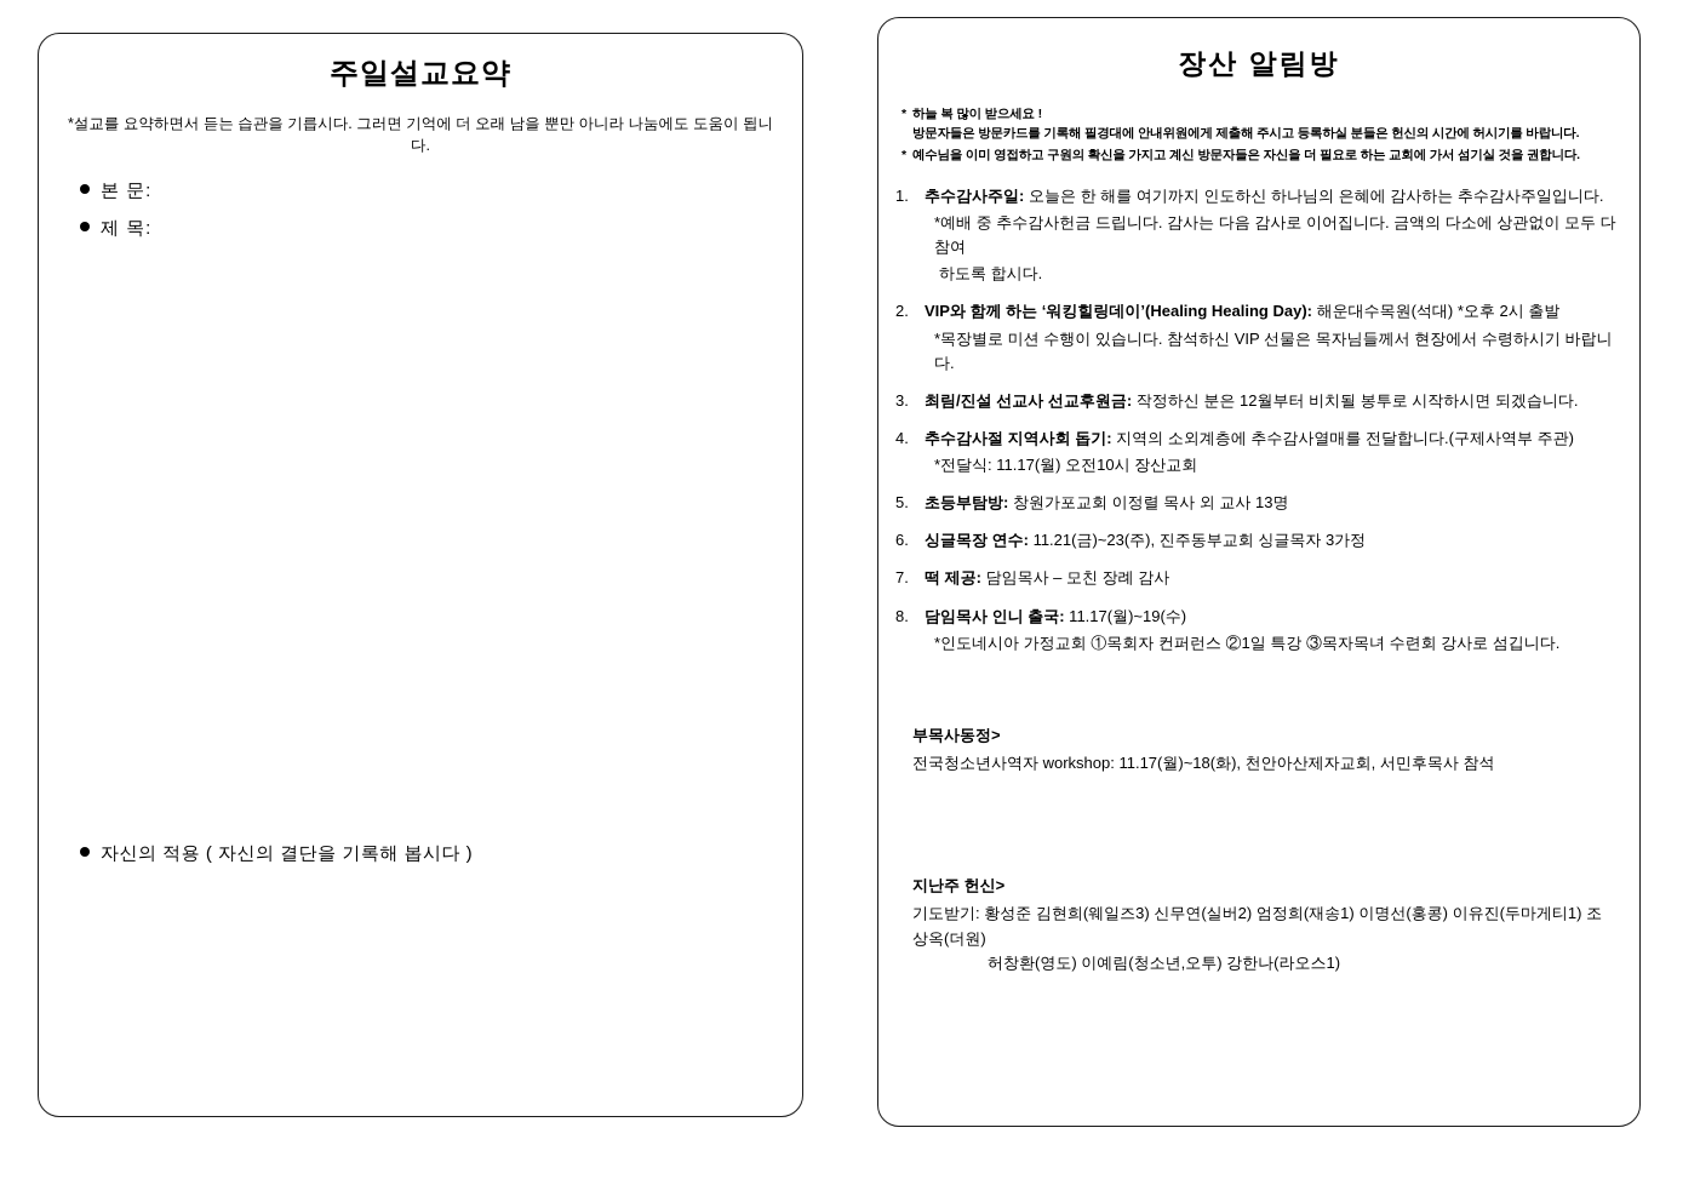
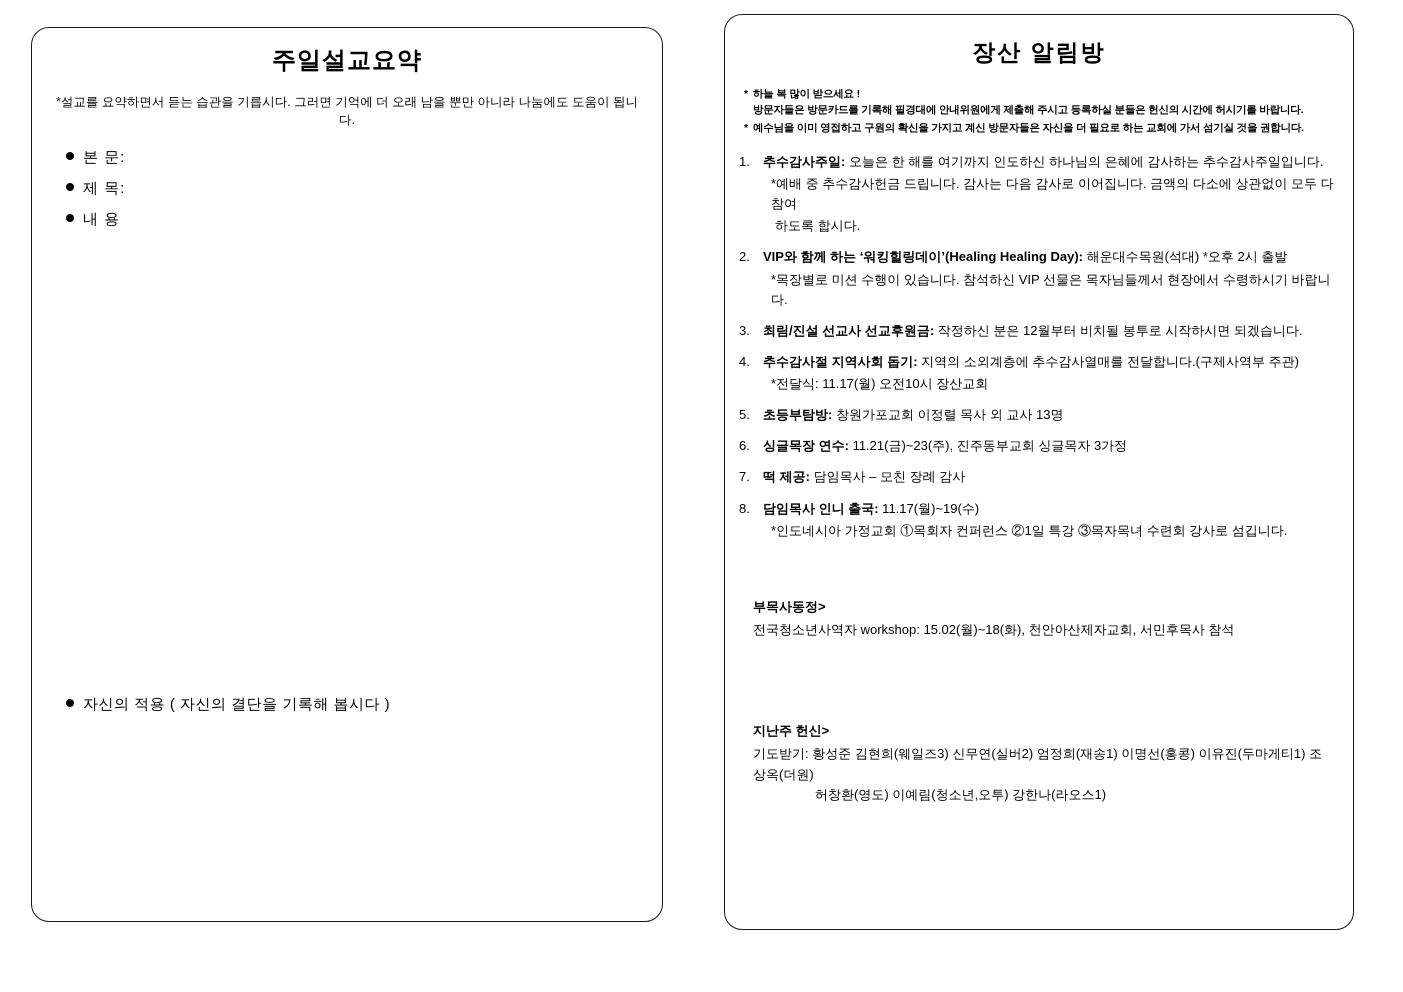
  주일설교요약
  *설교를 요약하면서 듣는 습관을 기릅시다. 그러면 기억에 더 오래 남을 뿐만 아니라 나눔에도 도움이 됩니다.
  본 문:
  제 목:
+ 내 용
  자신의 적용 ( 자신의 결단을 기록해 봅시다 )
  장산 알림방
  *
  하늘 복 많이 받으세요 !
  방문자들은 방문카드를 기록해 필경대에 안내위원에게 제출해 주시고 등록하실 분들은 헌신의 시간에 허시기를 바랍니다.
  *
  예수님을 이미 영접하고 구원의 확신을 가지고 계신 방문자들은 자신을 더 필요로 하는 교회에 가서 섬기실 것을 권합니다.
  1.
  추수감사주일: 오늘은 한 해를 여기까지 인도하신 하나님의 은혜에 감사하는 추수감사주일입니다.
  *예배 중 추수감사헌금 드립니다. 감사는 다음 감사로 이어집니다. 금액의 다소에 상관없이 모두 다 참여
  하도록 합시다.
  2.
  VIP와 함께 하는 ‘워킹힐링데이’(Healing Healing Day): 해운대수목원(석대) *오후 2시 출발
  *목장별로 미션 수행이 있습니다. 참석하신 VIP 선물은 목자님들께서 현장에서 수령하시기 바랍니다.
  3.
  최림/진설 선교사 선교후원금: 작정하신 분은 12월부터 비치될 봉투로 시작하시면 되겠습니다.
  4.
  추수감사절 지역사회 돕기: 지역의 소외계층에 추수감사열매를 전달합니다.(구제사역부 주관)
  *전달식: 11.17(월) 오전10시 장산교회
  5.
  초등부탐방: 창원가포교회 이정렬 목사 외 교사 13명
  6.
  싱글목장 연수: 11.21(금)~23(주), 진주동부교회 싱글목자 3가정
  7.
  떡 제공: 담임목사 – 모친 장례 감사
  8.
  담임목사 인니 출국: 11.17(월)~19(수)
  *인도네시아 가정교회 ①목회자 컨퍼런스 ②1일 특강 ③목자목녀 수련회 강사로 섬깁니다.
  부목사동정>
- 전국청소년사역자 workshop: 11.17(월)~18(화), 천안아산제자교회, 서민후목사 참석
+ 전국청소년사역자 workshop: 15.02(월)~18(화), 천안아산제자교회, 서민후목사 참석
  지난주 헌신>
  기도받기: 황성준 김현희(웨일즈3) 신무연(실버2) 엄정희(재송1) 이명선(홍콩) 이유진(두마게티1) 조상옥(더원)
  허창환(영도) 이예림(청소년,오투) 강한나(라오스1)
